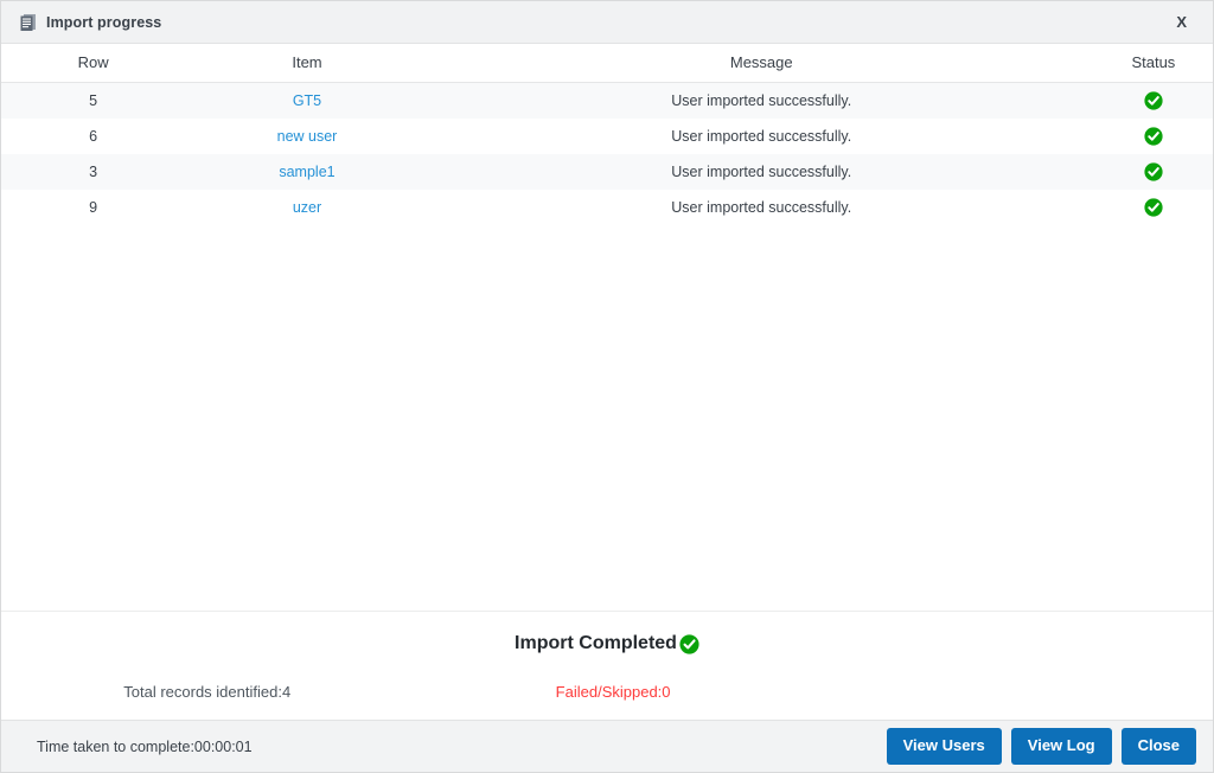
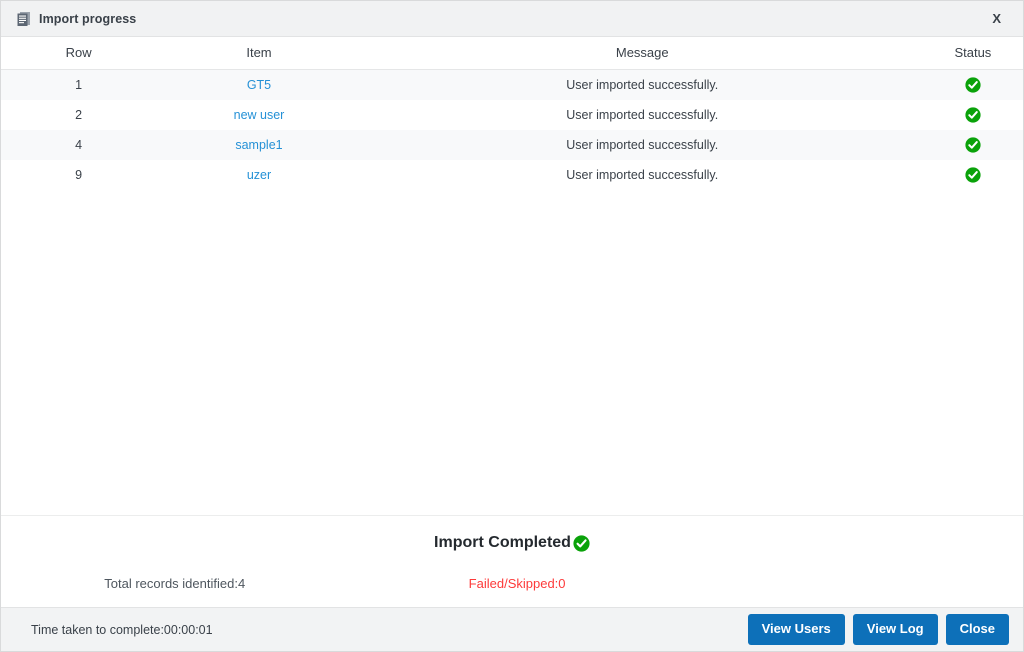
  Import progress
  X
  Row	Item	Message	Status
- 5	GT5	User imported successfully.
+ 1	GT5	User imported successfully.
- 6	new user	User imported successfully.
+ 2	new user	User imported successfully.
- 3	sample1	User imported successfully.
+ 4	sample1	User imported successfully.
  9	uzer	User imported successfully.
  Import Completed
  Total records identified:4
  Failed/Skipped:0
  Time taken to complete:00:00:01
  View Users
  View Log
  Close
